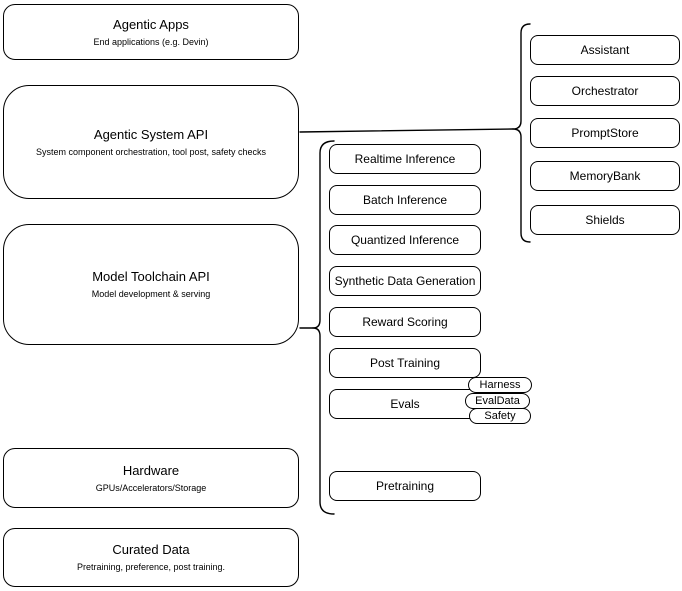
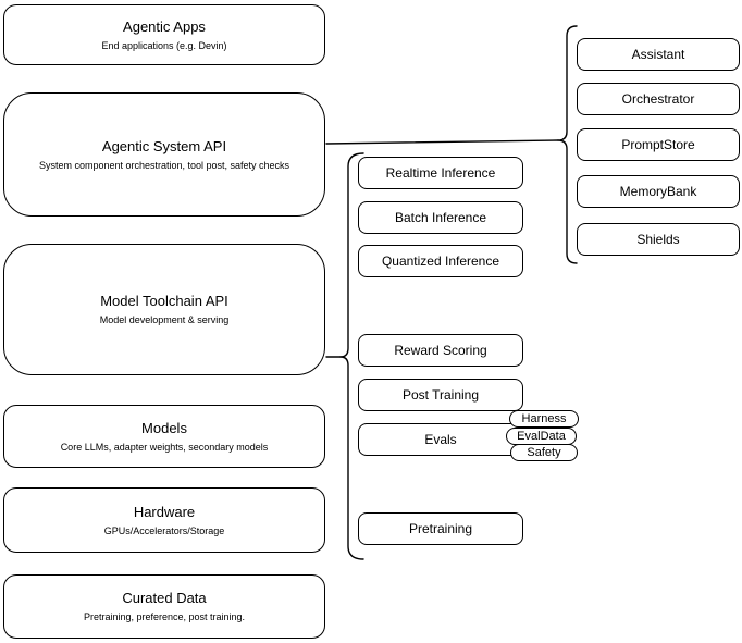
  Agentic Apps
  End applications (e.g. Devin)
  Agentic System API
  System component orchestration, tool post, safety checks
  Model Toolchain API
  Model development & serving
+ Models
+ Core LLMs, adapter weights, secondary models
  Hardware
  GPUs/Accelerators/Storage
  Curated Data
  Pretraining, preference, post training.
  Realtime Inference
  Batch Inference
  Quantized Inference
- Synthetic Data Generation
  Reward Scoring
  Post Training
  Evals
  Pretraining
  Harness
  EvalData
  Safety
  Assistant
  Orchestrator
  PromptStore
  MemoryBank
  Shields
